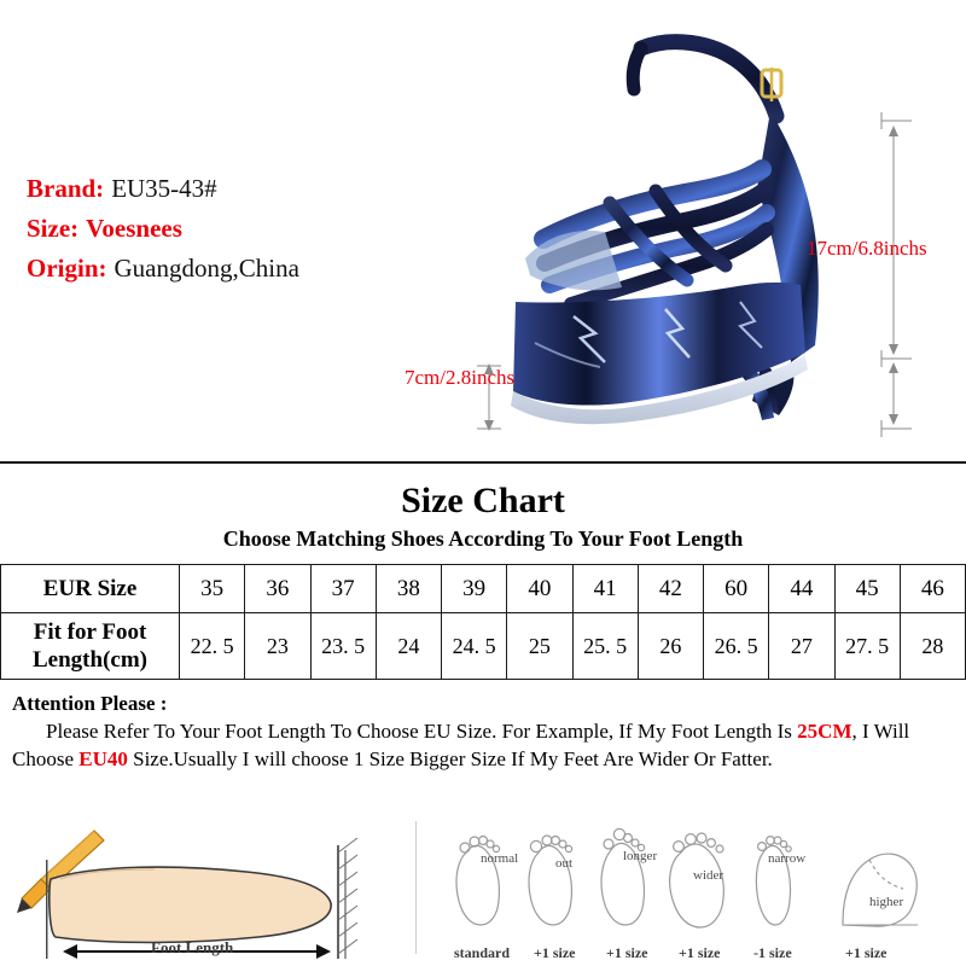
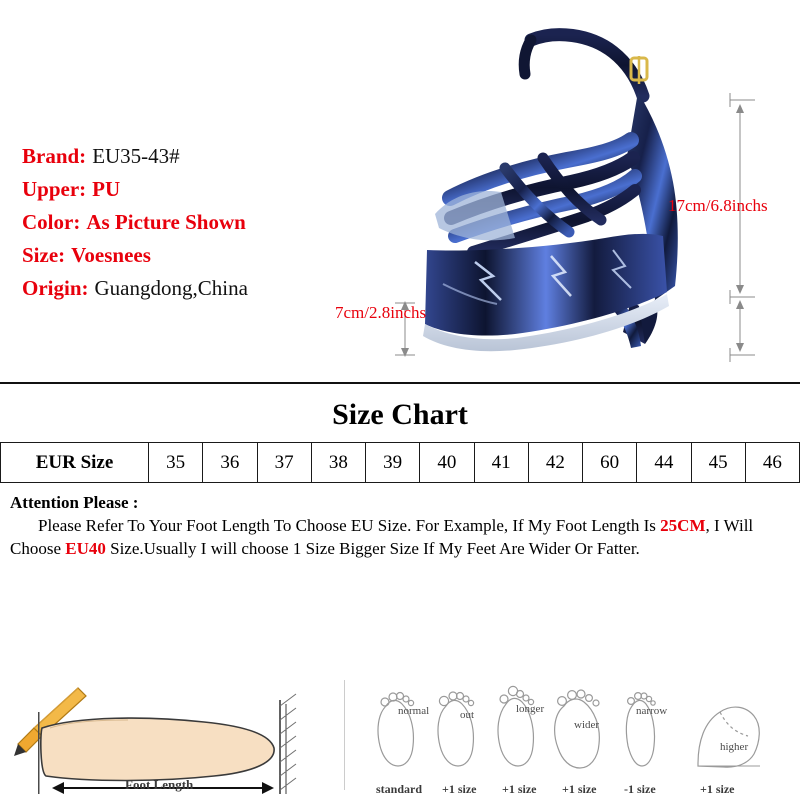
  Brand: EU35-43#
+ Upper: PU
+ Color: As Picture Shown
  Size: Voesnees
  Origin: Guangdong,China
  17cm/6.8inchs
  7cm/2.8inchs
  Size Chart
- Choose Matching Shoes According To Your Foot Length
  EUR Size	35	36	37	38	39	40	41	42	60	44	45	46
- Fit for Foot Length(cm)	22. 5	23	23. 5	24	24. 5	25	25. 5	26	26. 5	27	27. 5	28
  Attention Please :
  Please Refer To Your Foot Length To Choose EU Size. For Example, If My Foot Length Is 25CM, I Will Choose EU40 Size.Usually I will choose 1 Size Bigger Size If My Feet Are Wider Or Fatter.
  Foot Length
  normal
  out
  longer
  wider
  narrow
  higher
  standard
  +1 size
  +1 size
  +1 size
  -1 size
  +1 size
